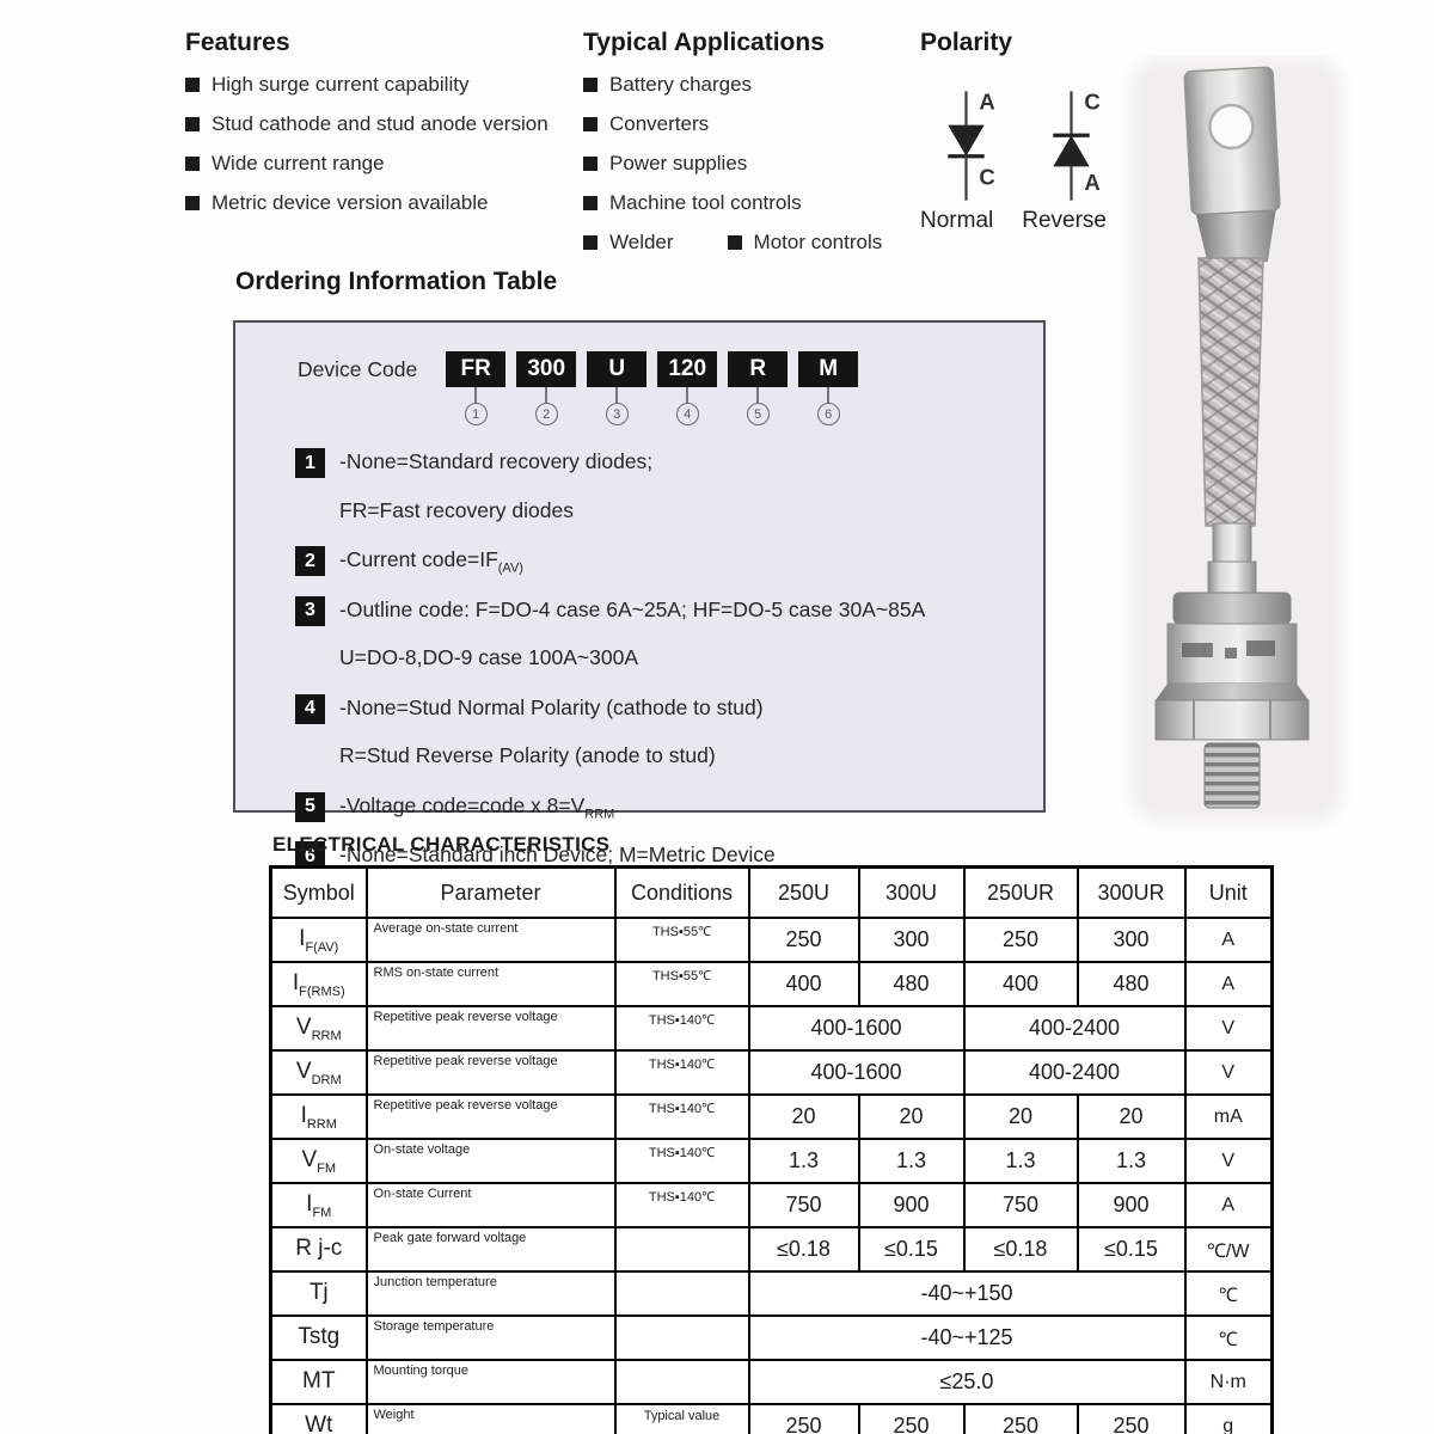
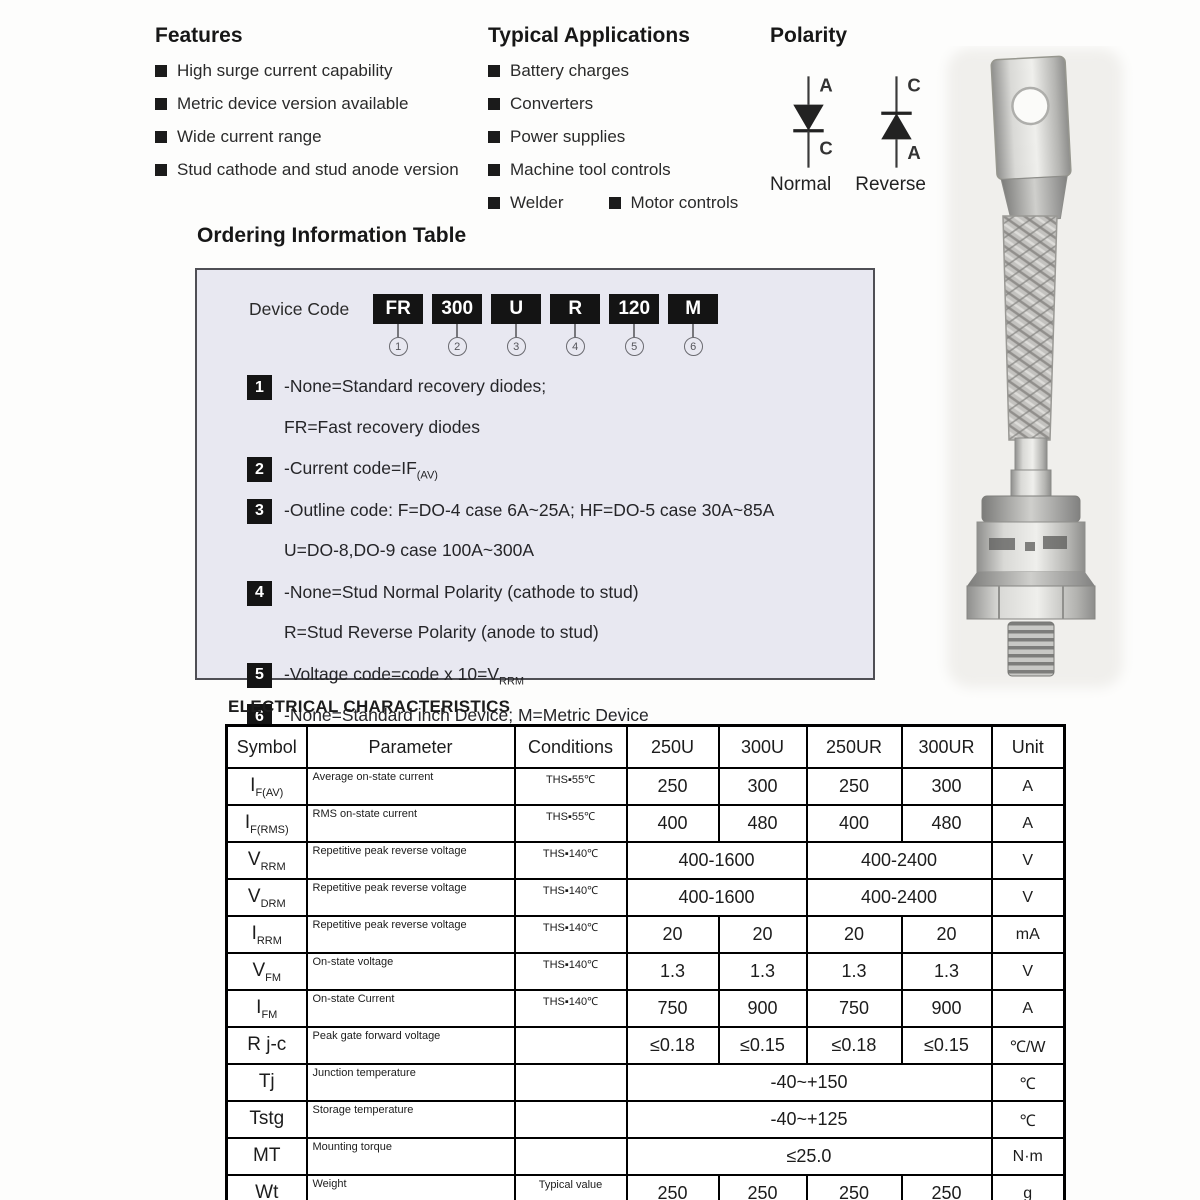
  Features
  High surge current capability
- Stud cathode and stud anode version
+ Metric device version available
  Wide current range
- Metric device version available
+ Stud cathode and stud anode version
  Typical Applications
  Battery charges
  Converters
  Power supplies
  Machine tool controls
  Welder
  Motor controls
  Polarity
  A
  C
  C
  A
  Normal
  Reverse
  Ordering Information Table
  Device Code
  FR
  1
  300
  2
  U
  3
- 120
+ R
  4
- R
+ 120
  5
  M
  6
  1
  -None=Standard recovery diodes;
  FR=Fast recovery diodes
  2
  -Current code=IF(AV)
  3
  -Outline code: F=DO-4 case 6A~25A; HF=DO-5 case 30A~85A
  U=DO-8,DO-9 case 100A~300A
  4
  -None=Stud Normal Polarity (cathode to stud)
  R=Stud Reverse Polarity (anode to stud)
  5
- -Voltage code=code x 8=VRRM
+ -Voltage code=code x 10=VRRM
  6
  -None=Standard inch Device; M=Metric Device
  ELECTRICAL CHARACTERISTICS
  Symbol	Parameter	Conditions	250U	300U	250UR	300UR	Unit
  IF(AV)	Average on-state current	THS▪55℃	250	300	250	300	A
  IF(RMS)	RMS on-state current	THS▪55℃	400	480	400	480	A
  VRRM	Repetitive peak reverse voltage	THS▪140℃	400-1600	400-2400	V
  VDRM	Repetitive peak reverse voltage	THS▪140℃	400-1600	400-2400	V
  IRRM	Repetitive peak reverse voltage	THS▪140℃	20	20	20	20	mA
  VFM	On-state voltage	THS▪140℃	1.3	1.3	1.3	1.3	V
  IFM	On-state Current	THS▪140℃	750	900	750	900	A
  R j-c	Peak gate forward voltage		≤0.18	≤0.15	≤0.18	≤0.15	℃/W
  Tj	Junction temperature		-40~+150	℃
  Tstg	Storage temperature		-40~+125	℃
  MT	Mounting torque		≤25.0	N·m
  Wt	Weight	Typical value	250	250	250	250	g
